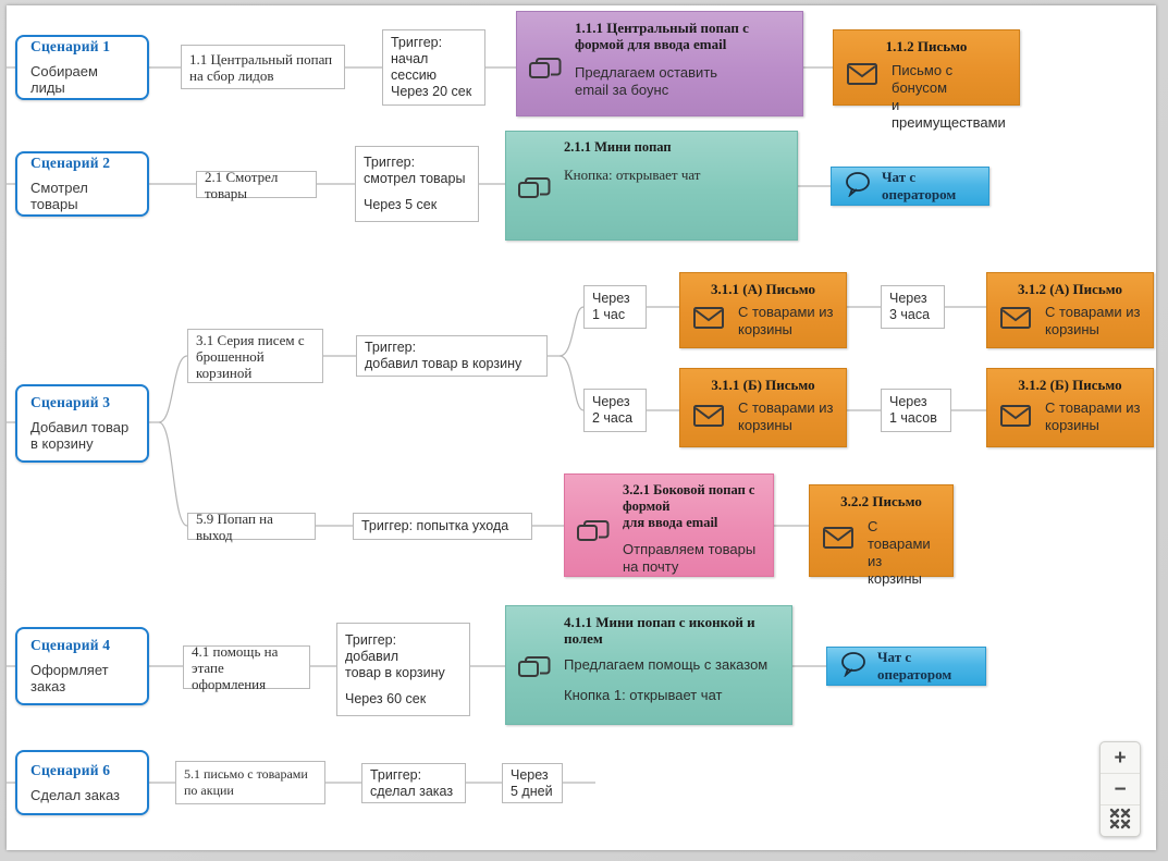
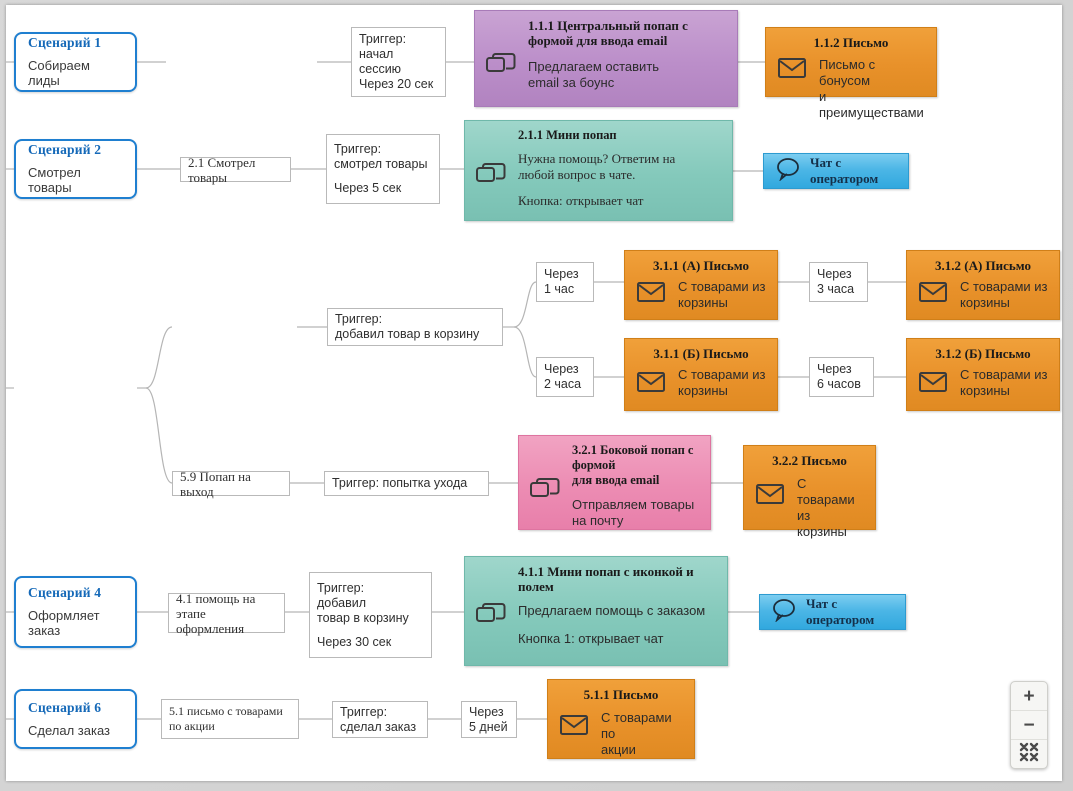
  Сценарий 1
  Собираем лиды
- 1.1 Центральный попап
- на сбор лидов
  Триггер:
  начал сессию
  Через 20 сек
  1.1.1 Центральный попап с
  формой для ввода email
  Предлагаем оставить
  email за боунс
  1.1.2 Письмо
  Письмо с бонусом
  и преимуществами
  Сценарий 2
  Смотрел товары
  2.1 Смотрел товары
  Триггер:
  смотрел товары
  Через 5 сек
  2.1.1 Мини попап
+ Нужна помощь? Ответим на
+ любой вопрос в чате.
  Кнопка: открывает чат
  Чат с оператором
- Сценарий 3
- Добавил товар
- в корзину
- 3.1 Серия писем с
- брошенной
- корзиной
  Триггер:
  добавил товар в корзину
  Через
  1 час
  3.1.1 (А) Письмо
  С товарами из
  корзины
  Через
  3 часа
  3.1.2 (А) Письмо
  С товарами из
  корзины
  Через
  2 часа
  3.1.1 (Б) Письмо
  С товарами из
  корзины
  Через
- 1 часов
+ 6 часов
  3.1.2 (Б) Письмо
  С товарами из
  корзины
  5.9 Попап на выход
  Триггер: попытка ухода
  3.2.1 Боковой попап с
  формой
  для ввода email
  Отправляем товары
  на почту
  3.2.2 Письмо
  С товарами
  из
  корзины
  Сценарий 4
  Оформляет
  заказ
  4.1 помощь на
  этапе оформления
  Триггер:
  добавил
  товар в корзину
- Через 60 сек
+ Через 30 сек
  4.1.1 Мини попап с иконкой и
  полем
  Предлагаем помощь с заказом
  Кнопка 1: открывает чат
  Чат с оператором
  Сценарий 6
  Сделал заказ
  5.1 письмо с товарами
  по акции
  Триггер:
  сделал заказ
  Через
  5 дней
+ 5.1.1 Письмо
+ С товарами по
+ акции
  +
  −
